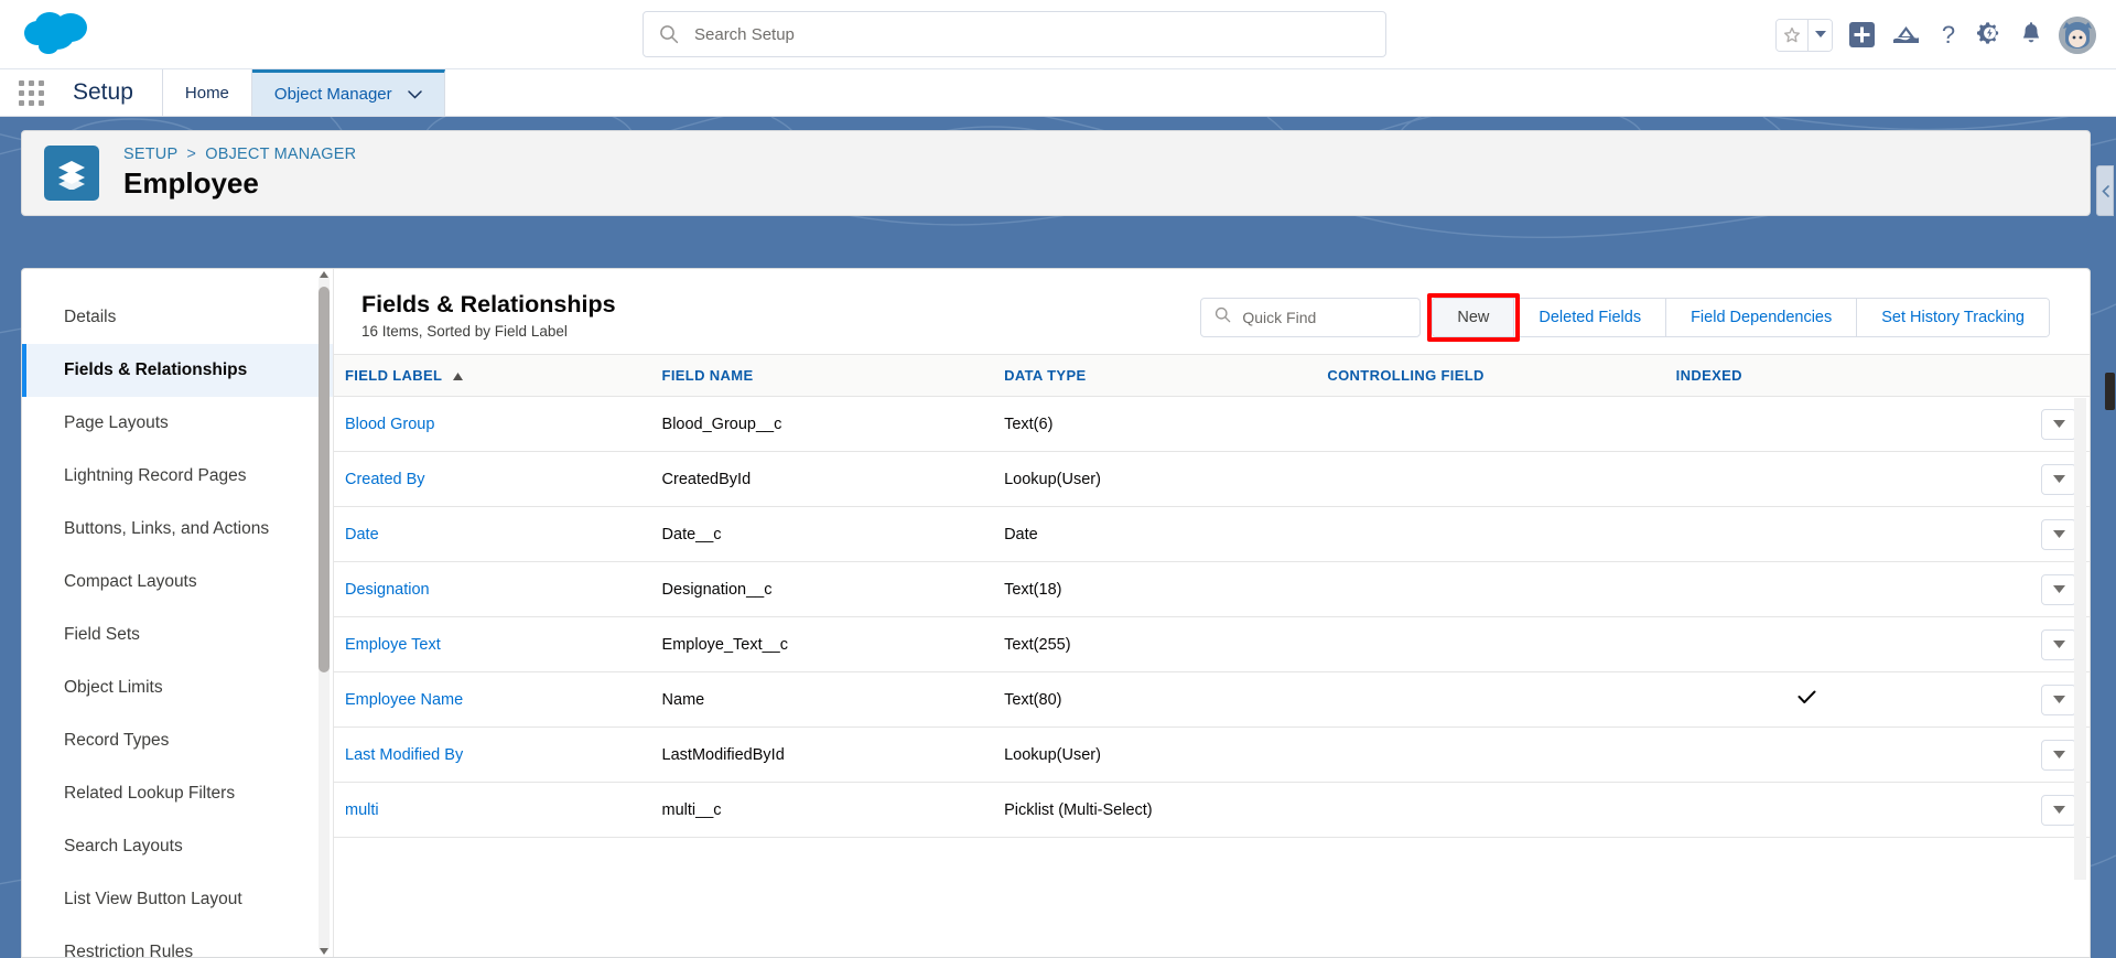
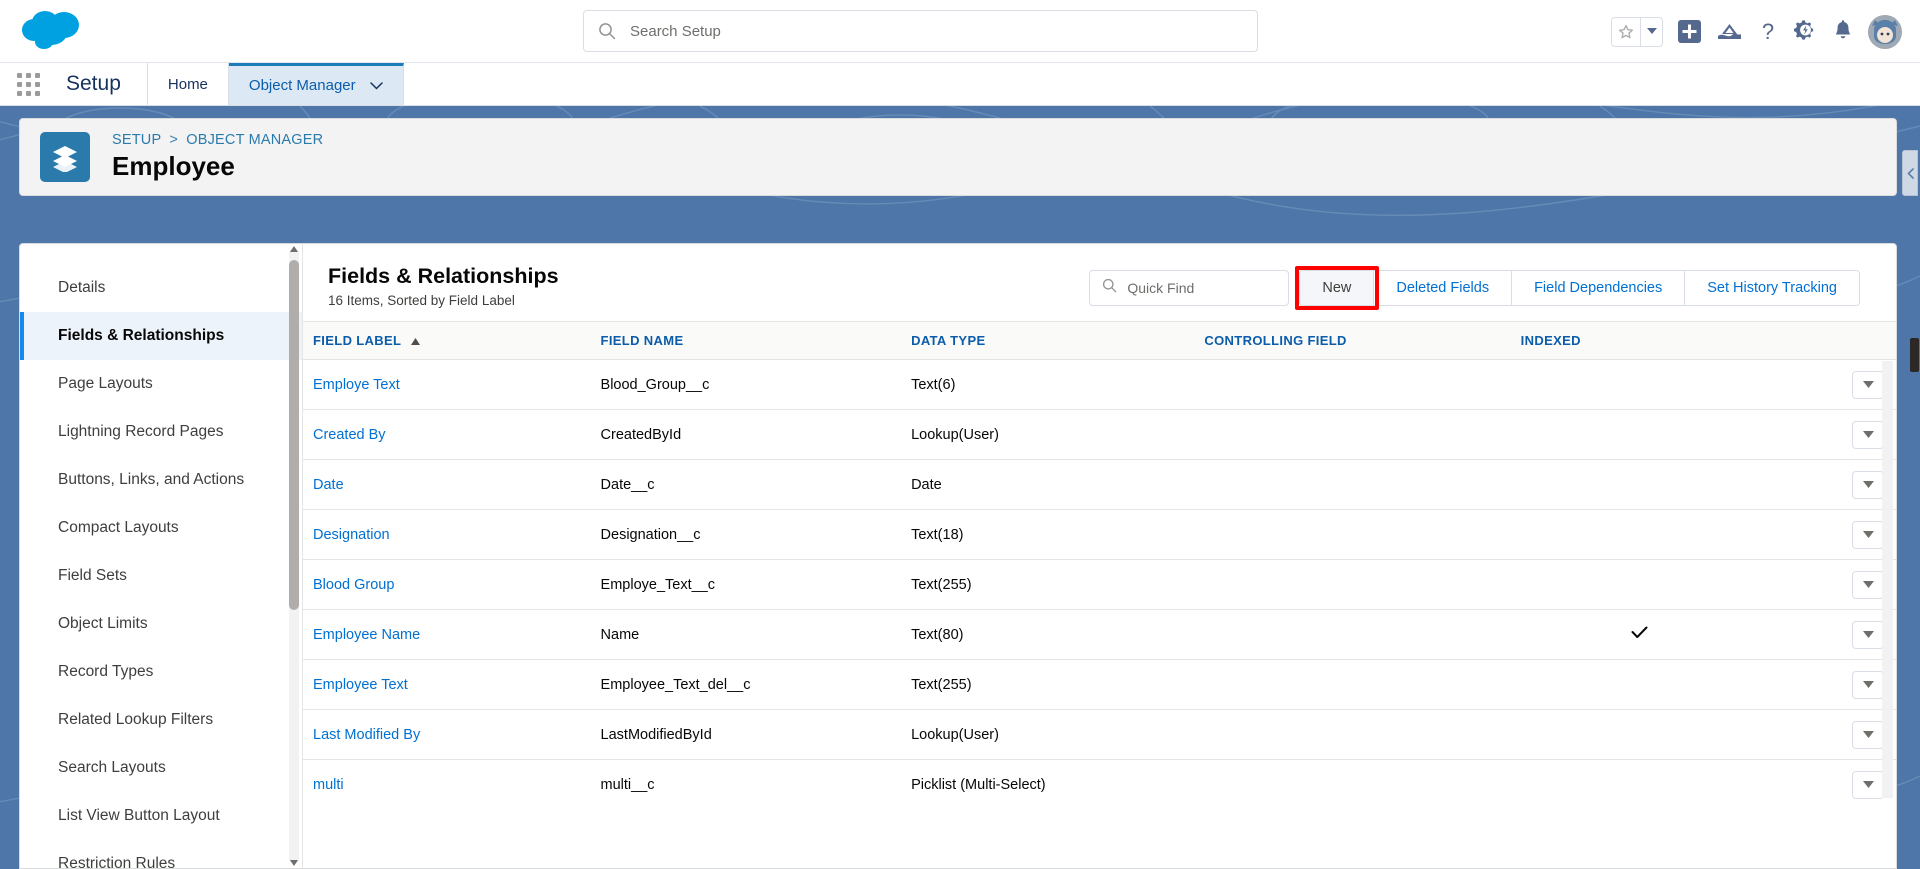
  Search Setup
  ?
  Setup
  Home
  Object Manager
  SETUP > OBJECT MANAGER
  Employee
  Details
  Fields & Relationships
  Page Layouts
  Lightning Record Pages
  Buttons, Links, and Actions
  Compact Layouts
  Field Sets
  Object Limits
  Record Types
  Related Lookup Filters
  Search Layouts
  List View Button Layout
  Restriction Rules
  Fields & Relationships
  16 Items, Sorted by Field Label
  Quick Find
  New
  Deleted Fields
  Field Dependencies
  Set History Tracking
  FIELD LABEL	FIELD NAME	DATA TYPE	CONTROLLING FIELD	INDEXED
- Blood Group	Blood_Group__c	Text(6)
+ Employe Text	Blood_Group__c	Text(6)
  Created By	CreatedById	Lookup(User)
  Date	Date__c	Date
  Designation	Designation__c	Text(18)
- Employe Text	Employe_Text__c	Text(255)
+ Blood Group	Employe_Text__c	Text(255)
  Employee Name	Name	Text(80)
+ Employee Text	Employee_Text_del__c	Text(255)
  Last Modified By	LastModifiedById	Lookup(User)
  multi	multi__c	Picklist (Multi-Select)
